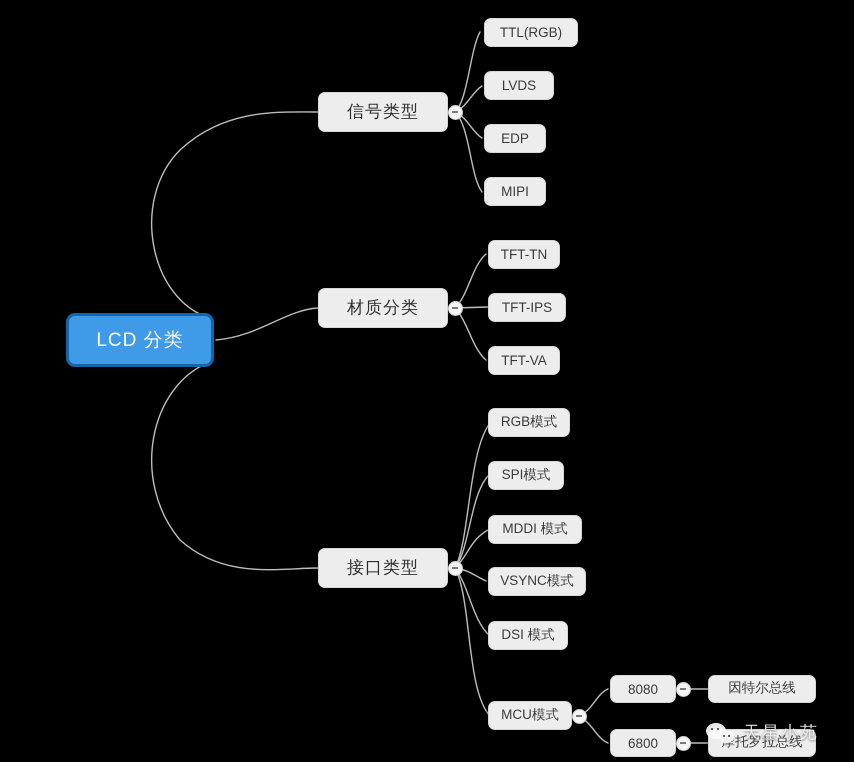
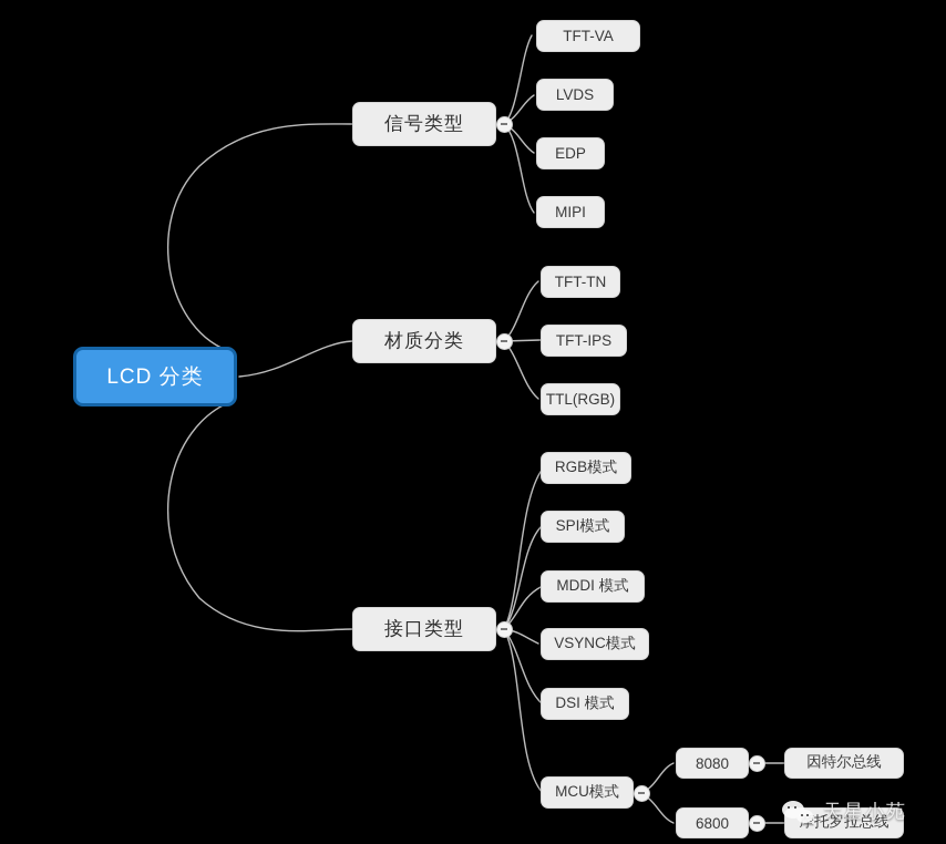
  LCD 分类
  信号类型
- TTL(RGB)
+ TFT-VA
  LVDS
  EDP
  MIPI
  材质分类
  TFT-TN
  TFT-IPS
- TFT-VA
+ TTL(RGB)
  接口类型
  RGB模式
  SPI模式
  MDDI 模式
  VSYNC模式
  DSI 模式
  MCU模式
  8080
  6800
  因特尔总线
  托罗拉总线
  天星小苑
